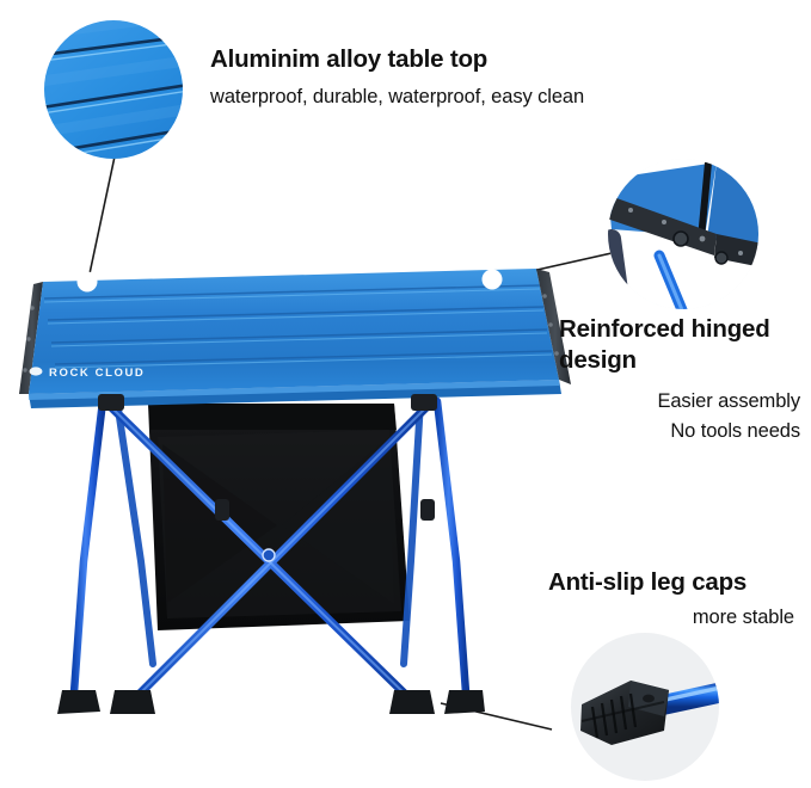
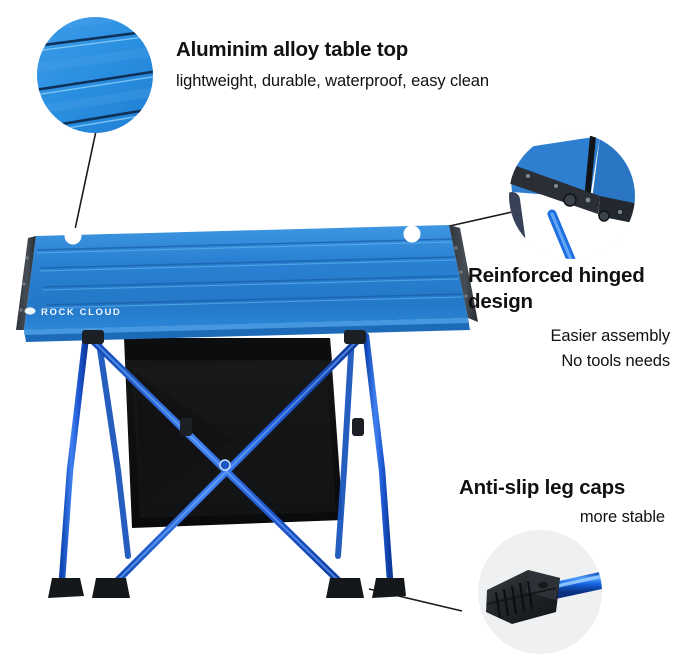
  ROCK CLOUD
  Aluminim alloy table top
- waterproof, durable, waterproof, easy clean
+ lightweight, durable, waterproof, easy clean
  Reinforced hinged
  design
  Easier assembly
  No tools needs
  Anti-slip leg caps
  more stable
